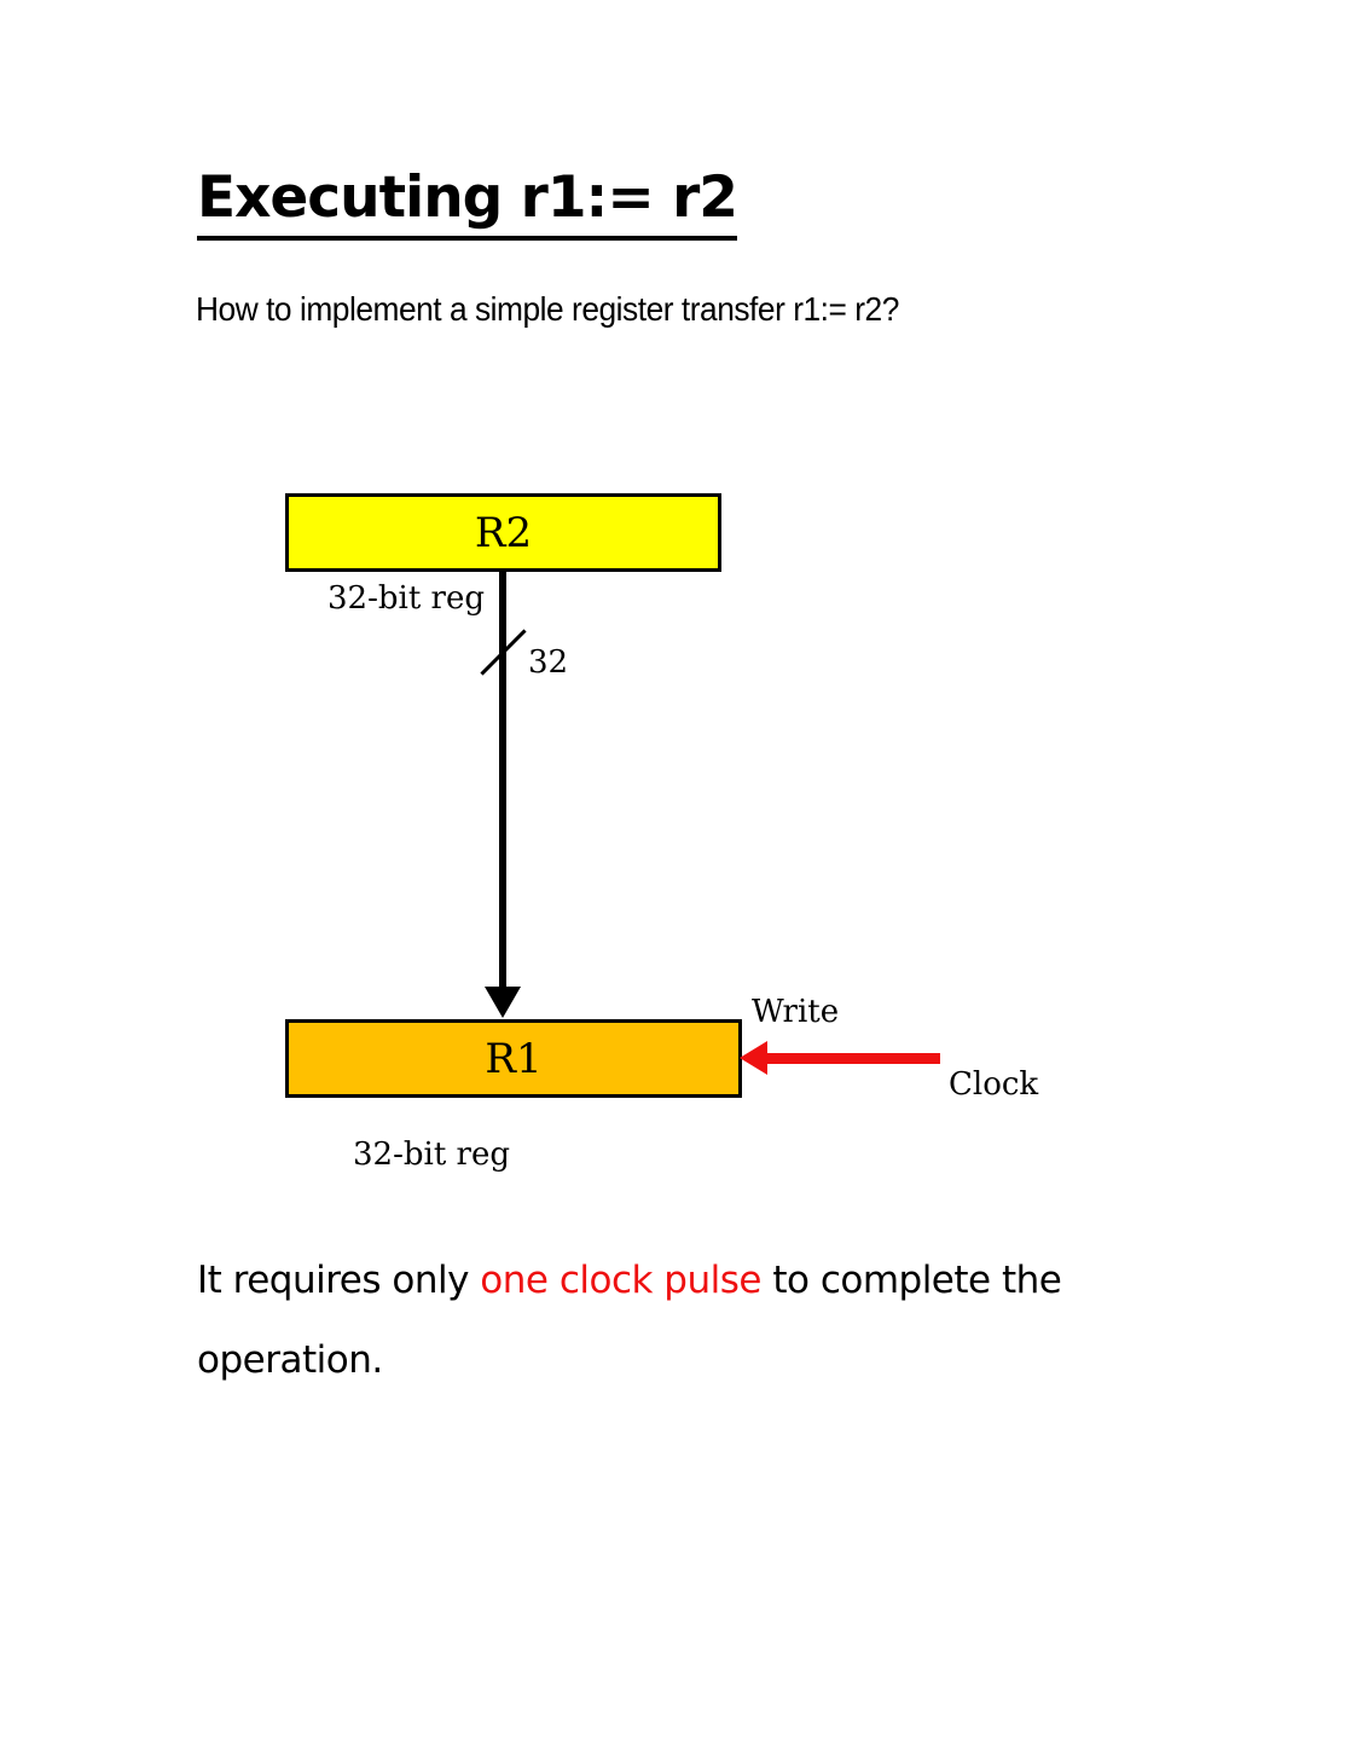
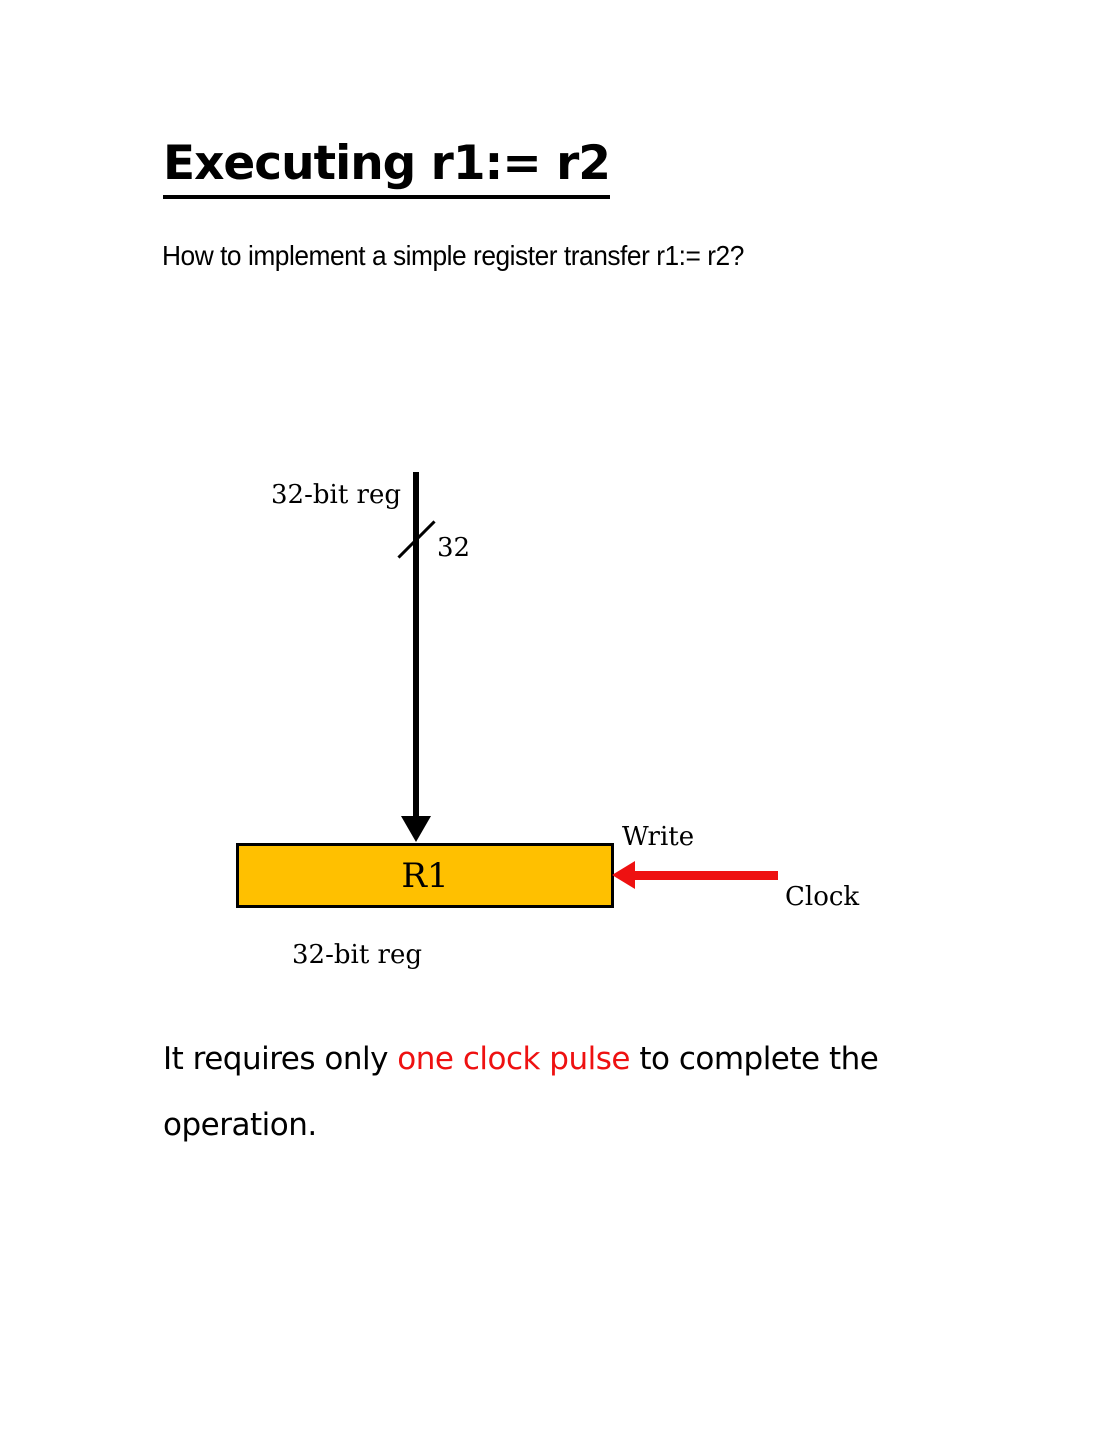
  Executing r1:= r2
  How to implement a simple register transfer r1:= r2?
- R2
  32-bit reg
  32
  R1
  Write
  Clock
  32-bit reg
  It requires only one clock pulse to complete the
  operation.
